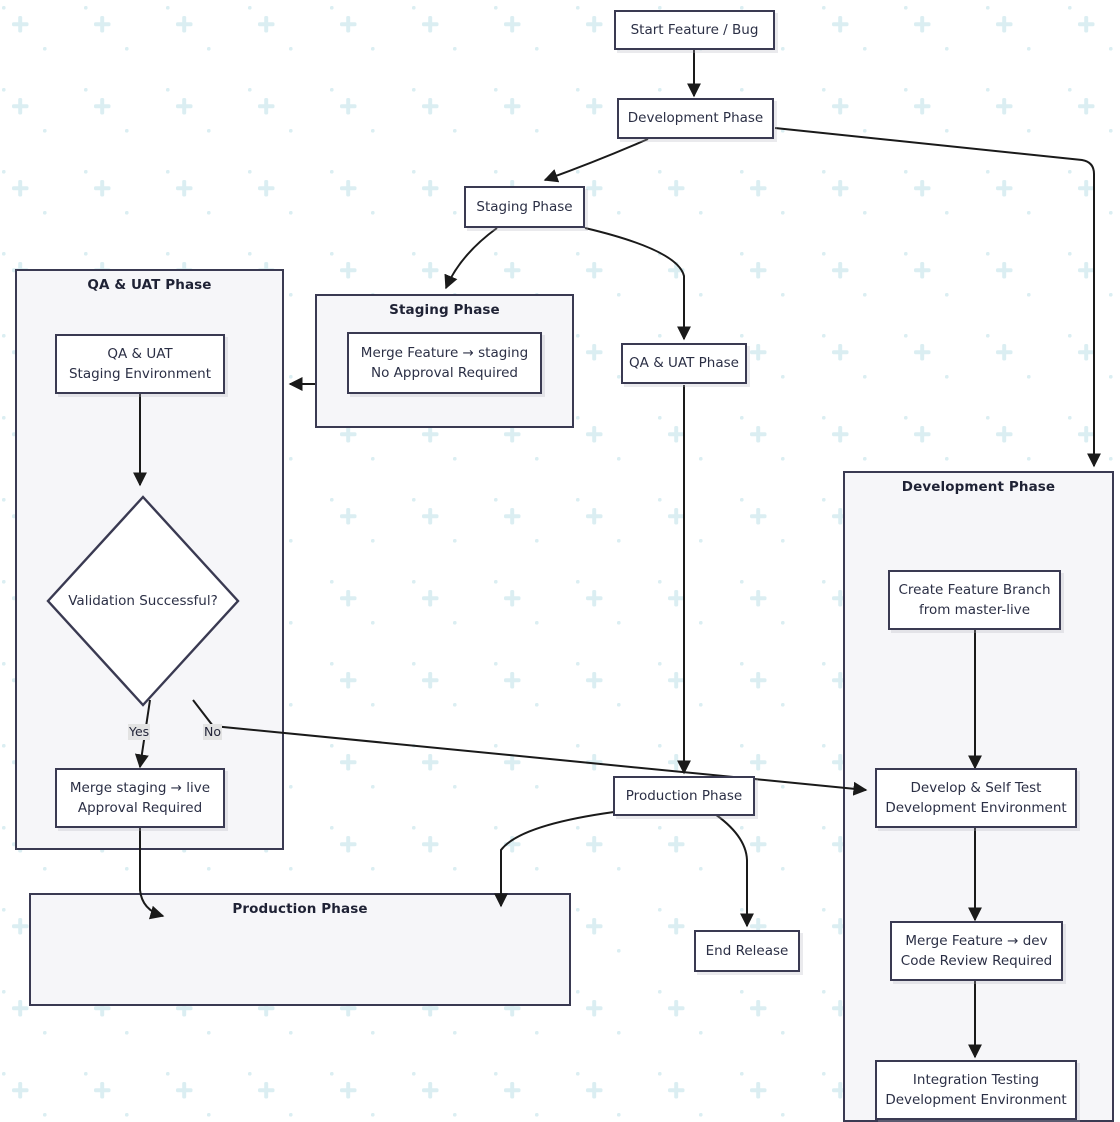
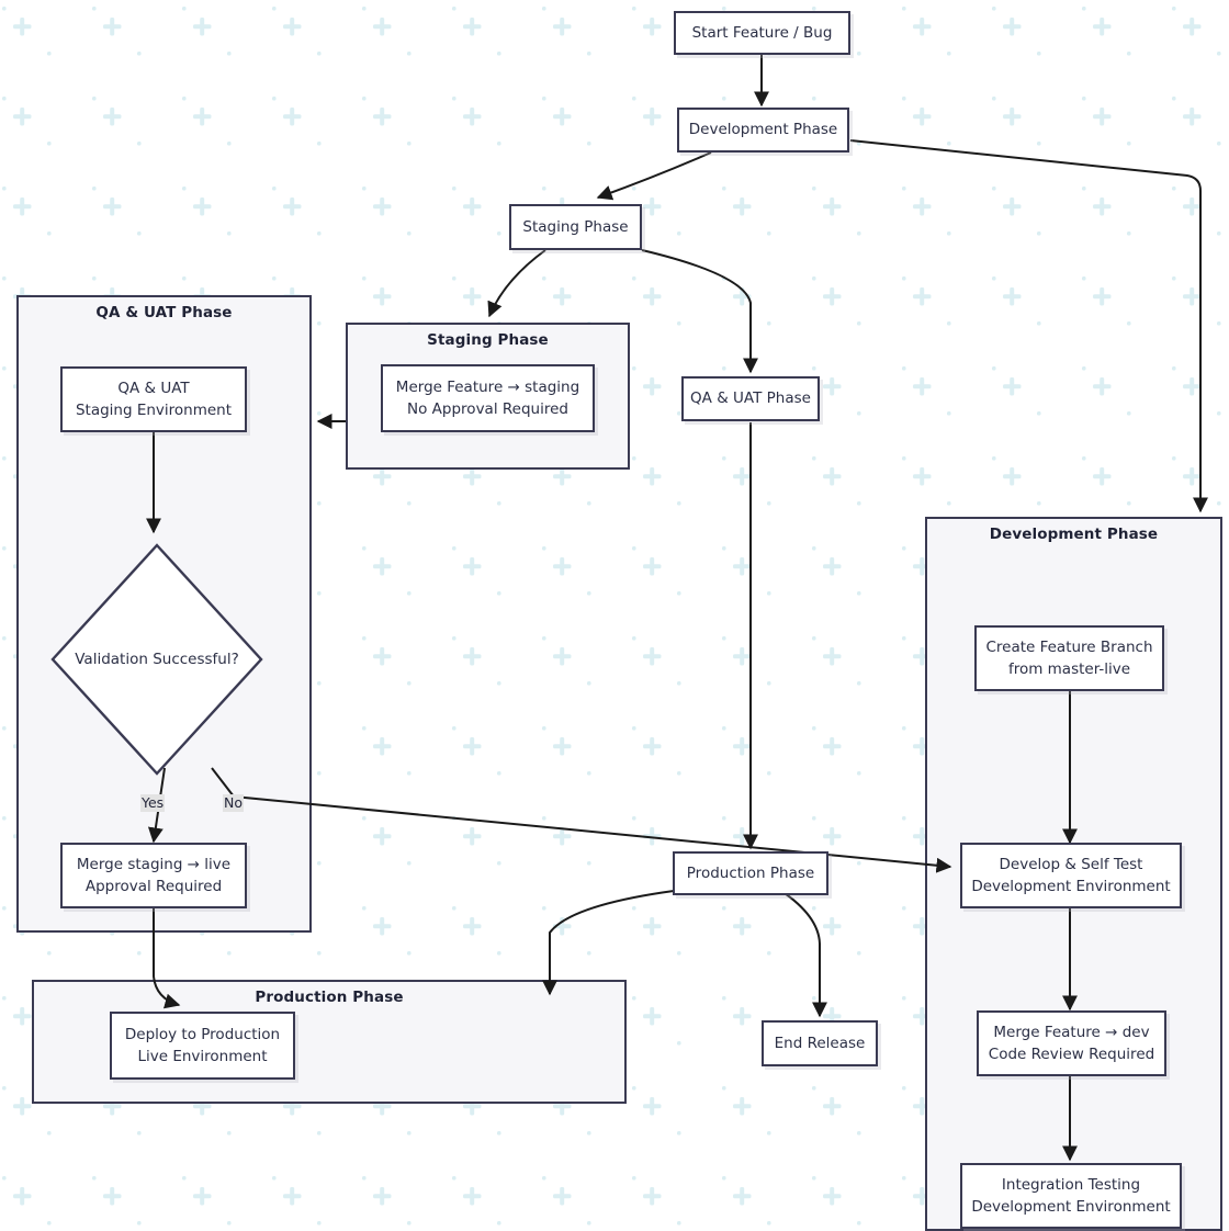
  QA & UAT Phase
  Staging Phase
  Development Phase
  Production Phase
  Start Feature / Bug
  Development Phase
  Staging Phase
  QA & UAT Phase
  Production Phase
  End Release
  QA & UAT
  Staging Environment
  Validation Successful?
  Merge staging → live
  Approval Required
  Merge Feature → staging
  No Approval Required
+ Deploy to Production
+ Live Environment
  Create Feature Branch
  from master-live
  Develop & Self Test
  Development Environment
  Merge Feature → dev
  Code Review Required
  Integration Testing
  Development Environment
  Yes
  No
